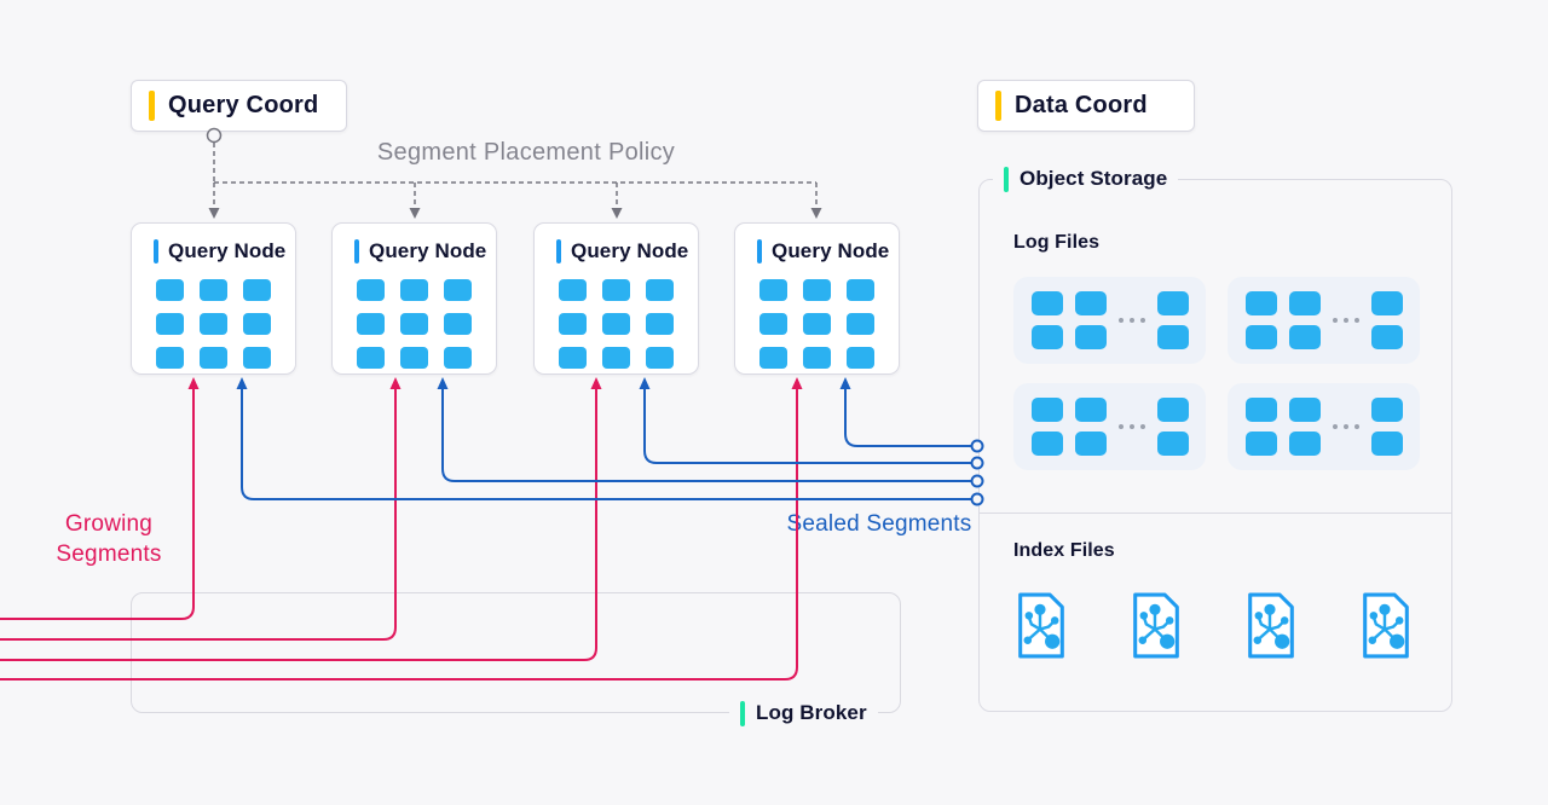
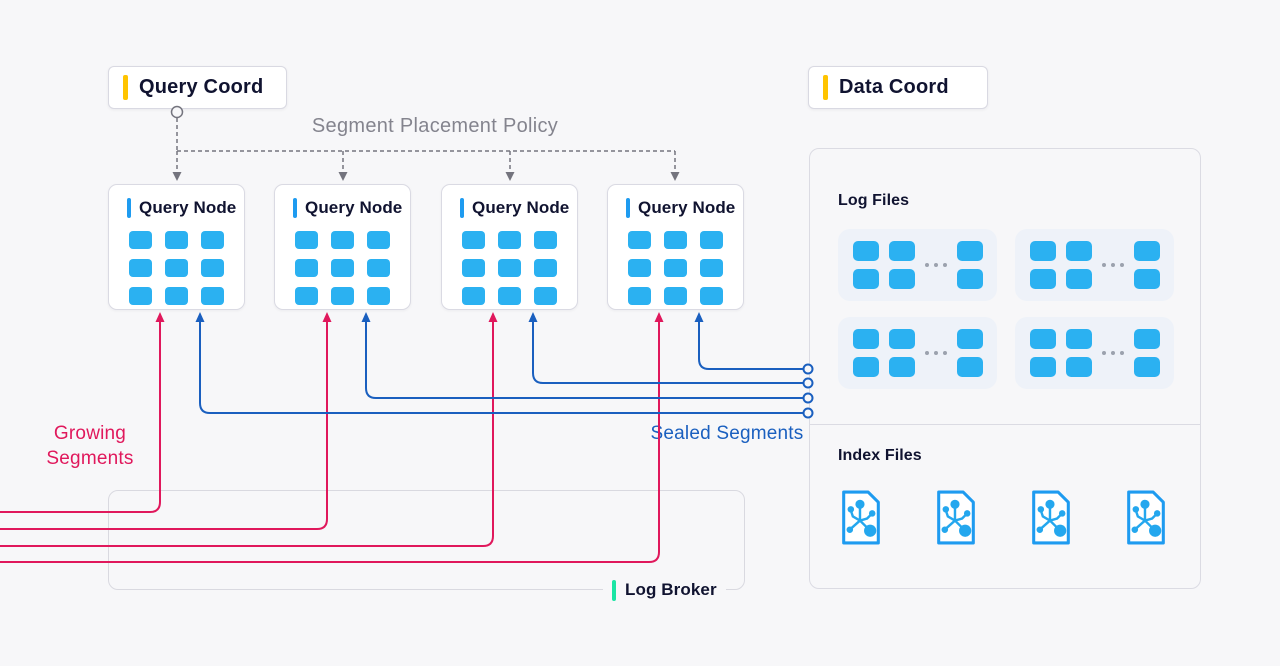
  Query Coord
  Data Coord
  Segment Placement Policy
  Query Node
  Query Node
  Query Node
  Query Node
- Object Storage
  Log Files
  Index Files
  Log Broker
  Growing Segments
  Sealed Segments
